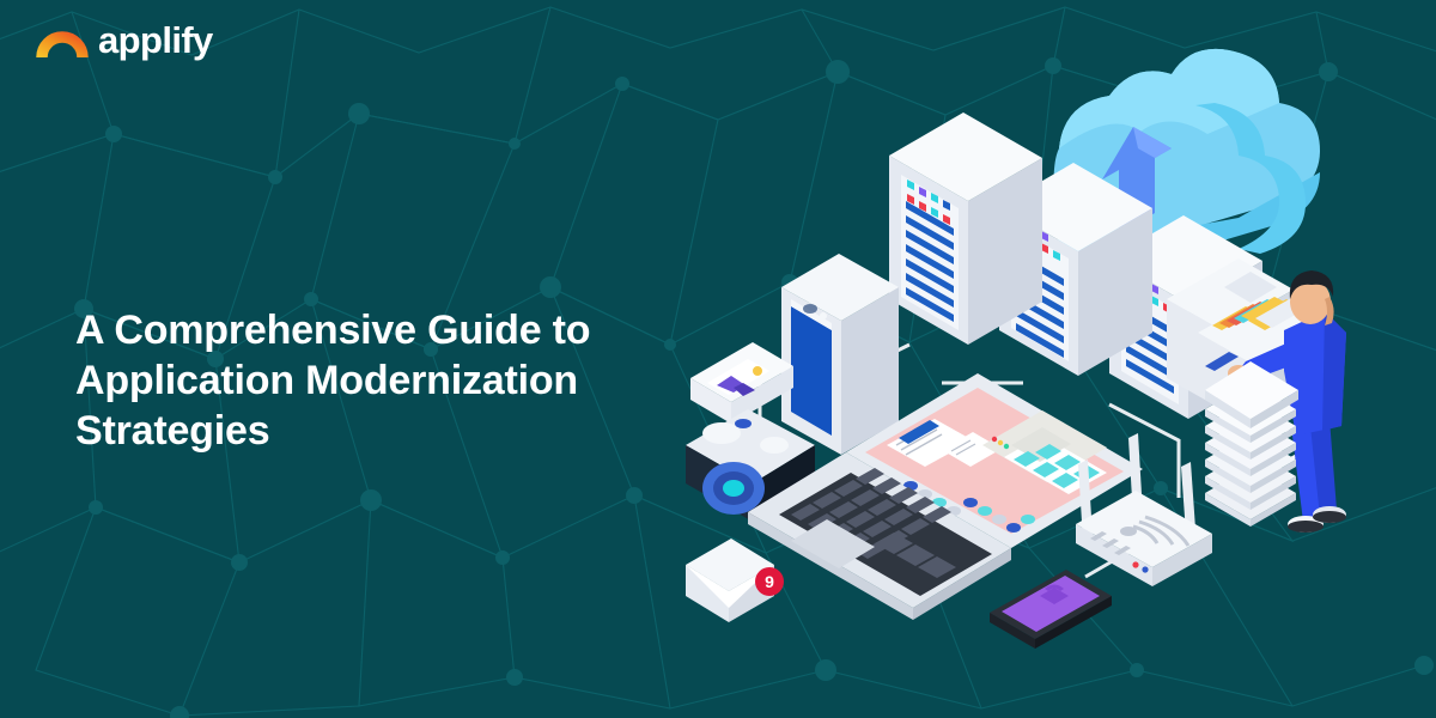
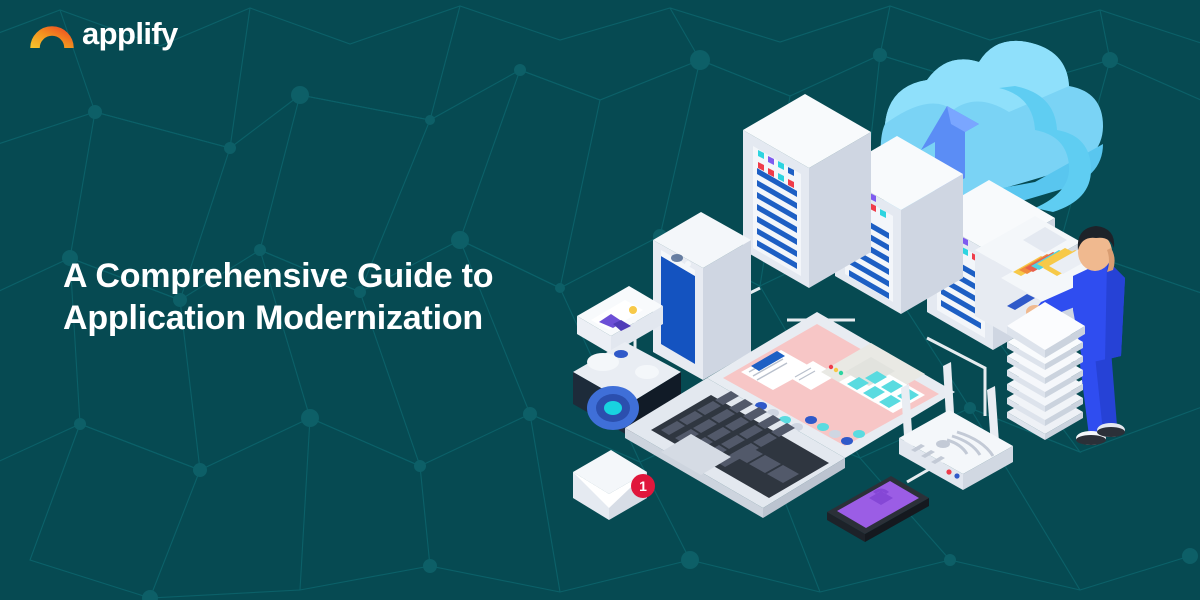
  applify
  A Comprehensive Guide to
  Application Modernization
- Strategies
- 9
+ 1
